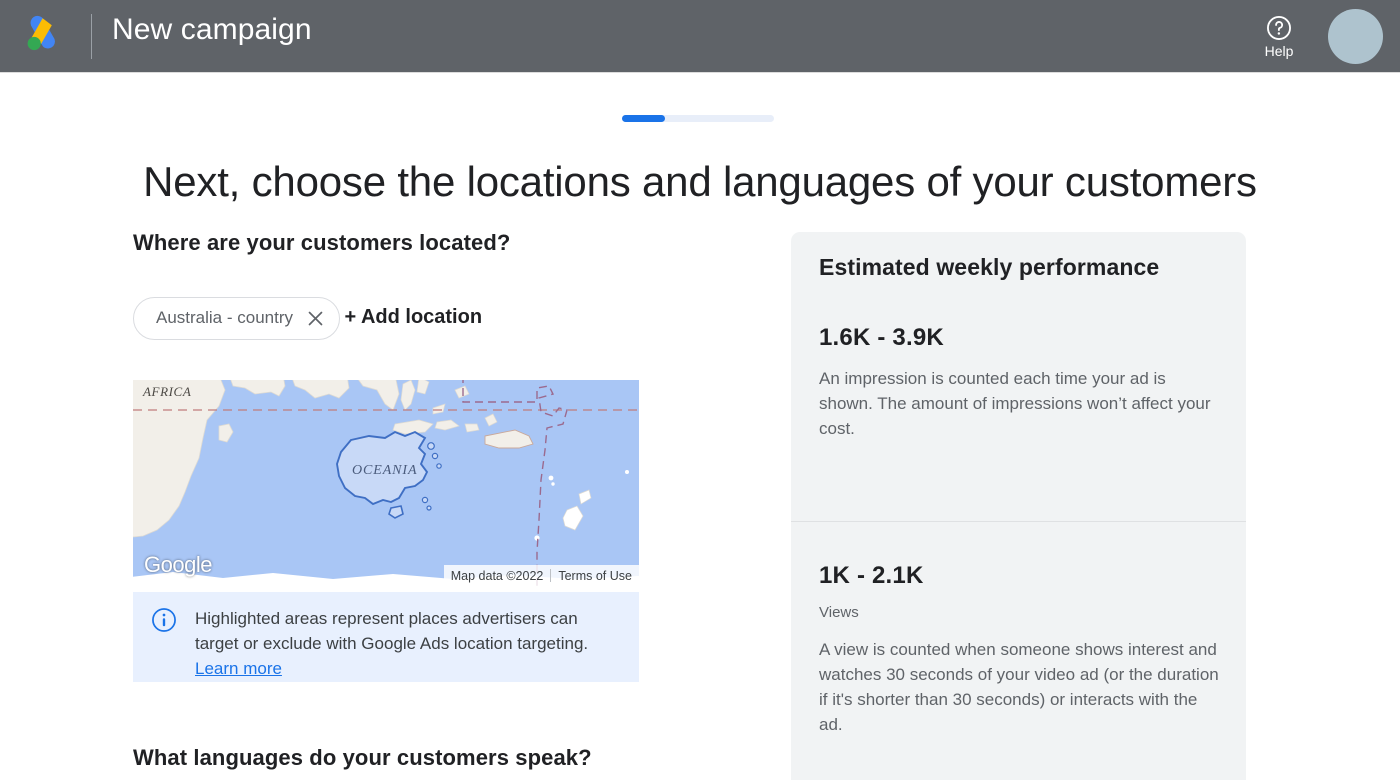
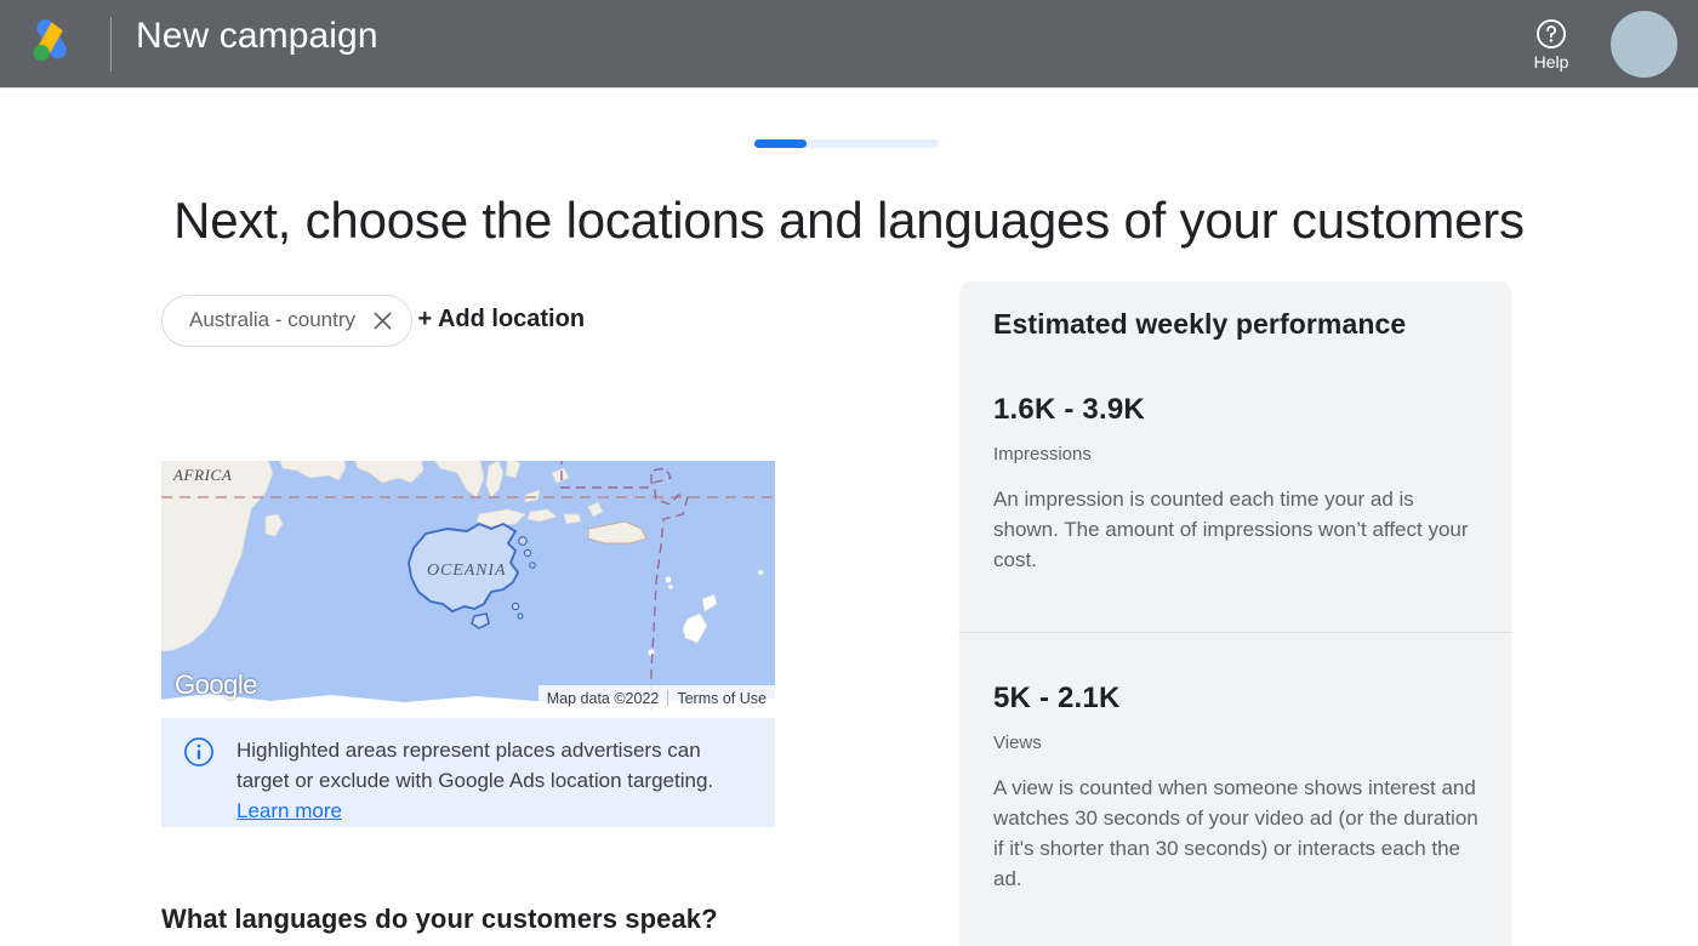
  New campaign
  Help
  Next, choose the locations and languages of your customers
- Where are your customers located?
  Australia - country
  + Add location
  AFRICA
  OCEANIA
  Google
  Map data ©2022
  Terms of Use
  Highlighted areas represent places advertisers can target or exclude with Google Ads location targeting. Learn more
  What languages do your customers speak?
  Estimated weekly performance
  1.6K - 3.9K
+ Impressions
  An impression is counted each time your ad is shown. The amount of impressions won’t affect your cost.
- 1K - 2.1K
+ 5K - 2.1K
  Views
- A view is counted when someone shows interest and watches 30 seconds of your video ad (or the duration if it's shorter than 30 seconds) or interacts with the ad.
+ A view is counted when someone shows interest and watches 30 seconds of your video ad (or the duration if it's shorter than 30 seconds) or interacts each the ad.
